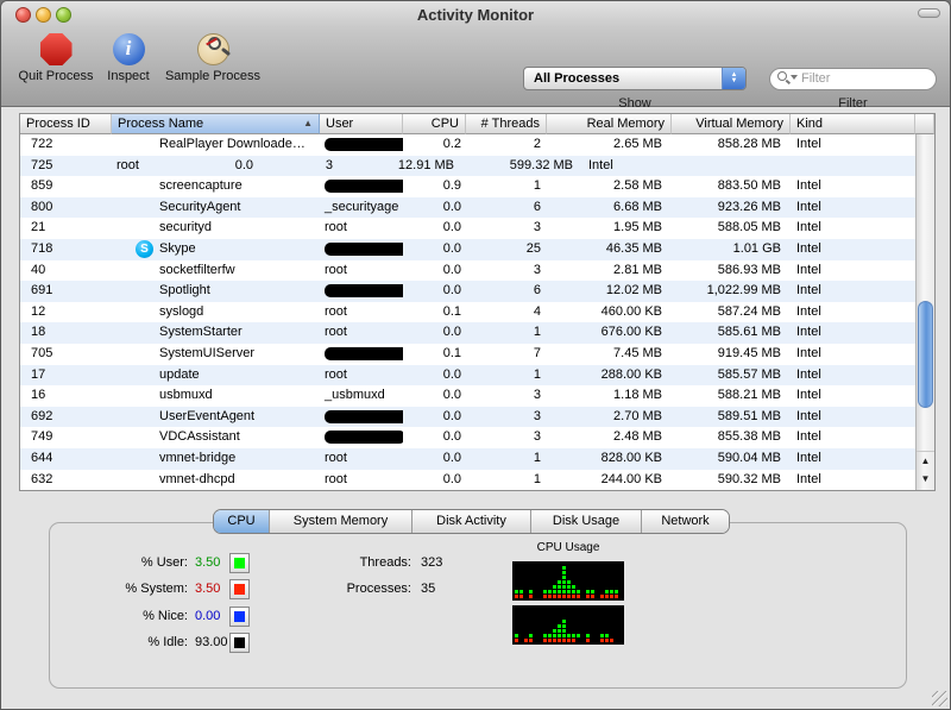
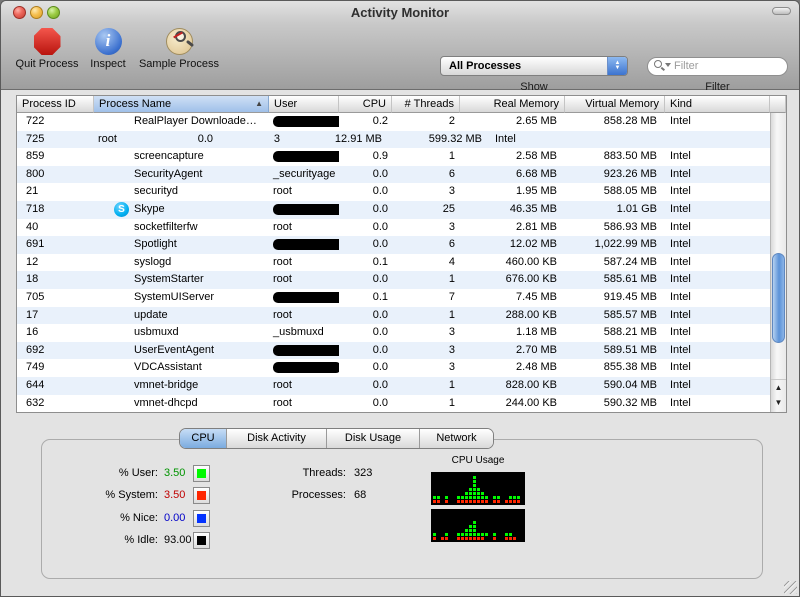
  Activity Monitor
  Quit Process
  i
  Inspect
  Sample Process
  All Processes
  Show
  Filter
  Filter
  Process ID
  Process Name
  ▲
  User
  CPU
  # Threads
  Real Memory
  Virtual Memory
  Kind
  722
  RealPlayer Downloade…
  0.2
  2
  2.65 MB
  858.28 MB
  Intel
  725
  root
  0.0
  3
  12.91 MB
  599.32 MB
  Intel
  859
  screencapture
  0.9
  1
  2.58 MB
  883.50 MB
  Intel
  800
  SecurityAgent
  _securityage
  0.0
  6
  6.68 MB
  923.26 MB
  Intel
  21
  securityd
  root
  0.0
  3
  1.95 MB
  588.05 MB
  Intel
  718
  S
  Skype
  0.0
  25
  46.35 MB
  1.01 GB
  Intel
  40
  socketfilterfw
  root
  0.0
  3
  2.81 MB
  586.93 MB
  Intel
  691
  Spotlight
  0.0
  6
  12.02 MB
  1,022.99 MB
  Intel
  12
  syslogd
  root
  0.1
  4
  460.00 KB
  587.24 MB
  Intel
  18
  SystemStarter
  root
  0.0
  1
  676.00 KB
  585.61 MB
  Intel
  705
  SystemUIServer
  0.1
  7
  7.45 MB
  919.45 MB
  Intel
  17
  update
  root
  0.0
  1
  288.00 KB
  585.57 MB
  Intel
  16
  usbmuxd
  _usbmuxd
  0.0
  3
  1.18 MB
  588.21 MB
  Intel
  692
  UserEventAgent
  0.0
  3
  2.70 MB
  589.51 MB
  Intel
  749
  VDCAssistant
  0.0
  3
  2.48 MB
  855.38 MB
  Intel
  644
  vmnet-bridge
  root
  0.0
  1
  828.00 KB
  590.04 MB
  Intel
  632
  vmnet-dhcpd
  root
  0.0
  1
  244.00 KB
  590.32 MB
  Intel
  ▲
  ▼
  CPU
- System Memory
  Disk Activity
  Disk Usage
  Network
  % User:
  3.50
  % System:
  3.50
  % Nice:
  0.00
  % Idle:
  93.00
  Threads:
  323
  Processes:
- 35
+ 68
  CPU Usage
